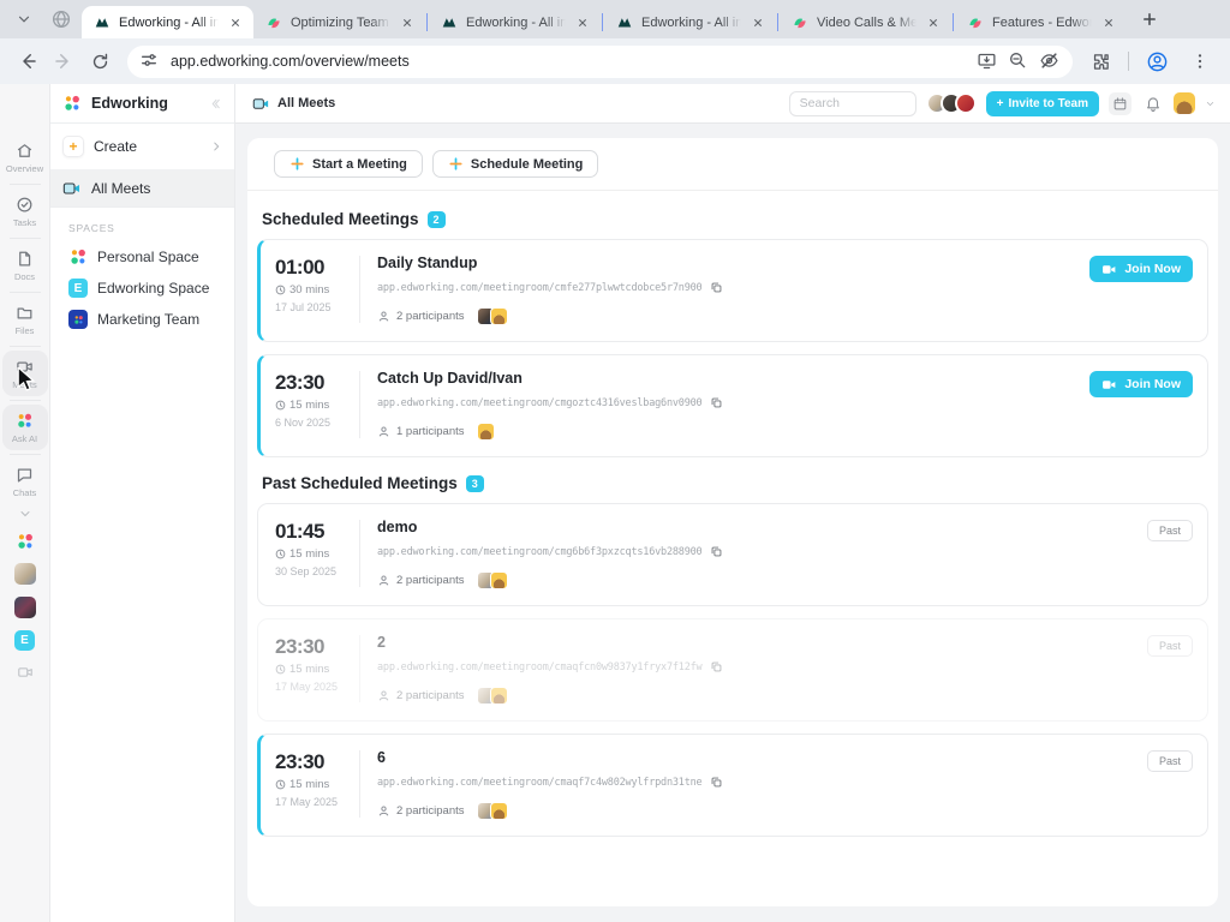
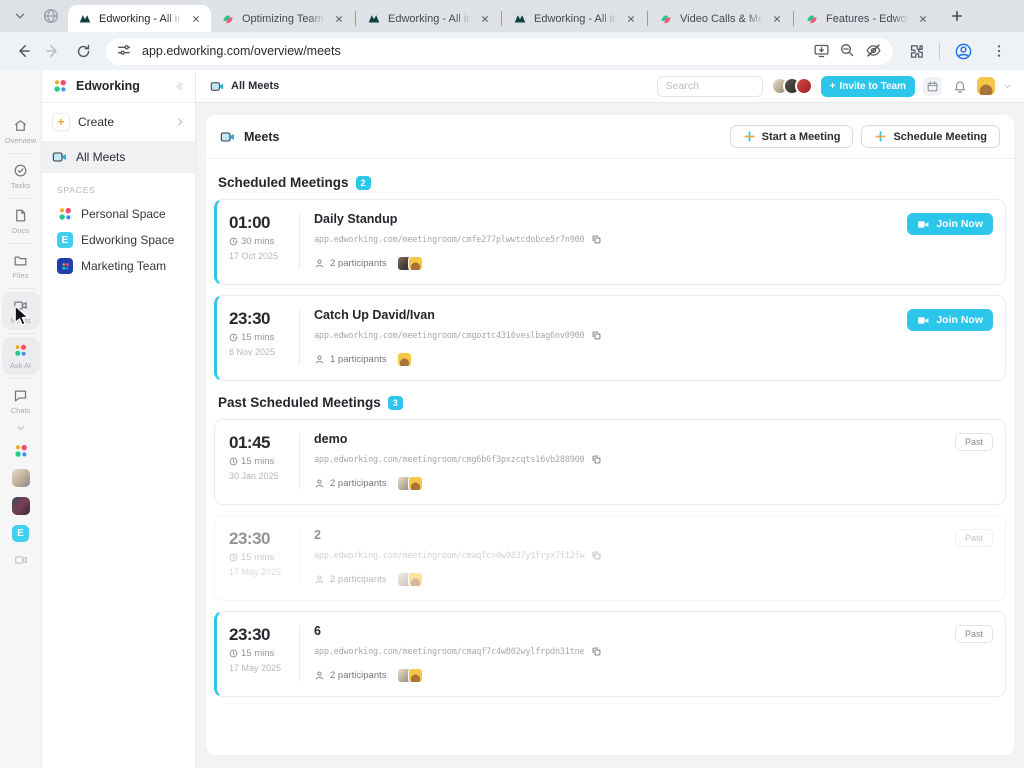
  Edworking - All in
  Optimizing Team
  Edworking - All in
  Edworking - All in
  Video Calls & Me
  Features - Edwor
  app.edworking.com/overview/meets
  Overview
  Tasks
  Docs
  Files
  Mets
  Ask AI
  Chats
  E
  Edworking
  +
  Create
  All Meets
  SPACES
  Personal Space
  E
  Edworking Space
  Marketing Team
  All Meets
  Search
  +
  Invite to Team
+ Meets
  Start a Meeting
  Schedule Meeting
  Scheduled Meetings
  2
  01:00
  30 mins
- 17 Jul 2025
+ 17 Oct 2025
  Daily Standup
  app.edworking.com/meetingroom/cmfe277plwwtcdobce5r7n900
  2 participants
  Join Now
  23:30
  15 mins
  6 Nov 2025
  Catch Up David/Ivan
  app.edworking.com/meetingroom/cmgoztc4316veslbag6nv0900
  1 participants
  Join Now
  Past Scheduled Meetings
  3
  01:45
  15 mins
- 30 Sep 2025
+ 30 Jan 2025
  demo
  app.edworking.com/meetingroom/cmg6b6f3pxzcqts16vb288900
  2 participants
  Past
  23:30
  15 mins
  17 May 2025
  2
  app.edworking.com/meetingroom/cmaqfcn0w9837y1fryx7f12fw
  2 participants
  Past
  23:30
  15 mins
  17 May 2025
  6
  app.edworking.com/meetingroom/cmaqf7c4w802wylfrpdn31tne
  2 participants
  Past
